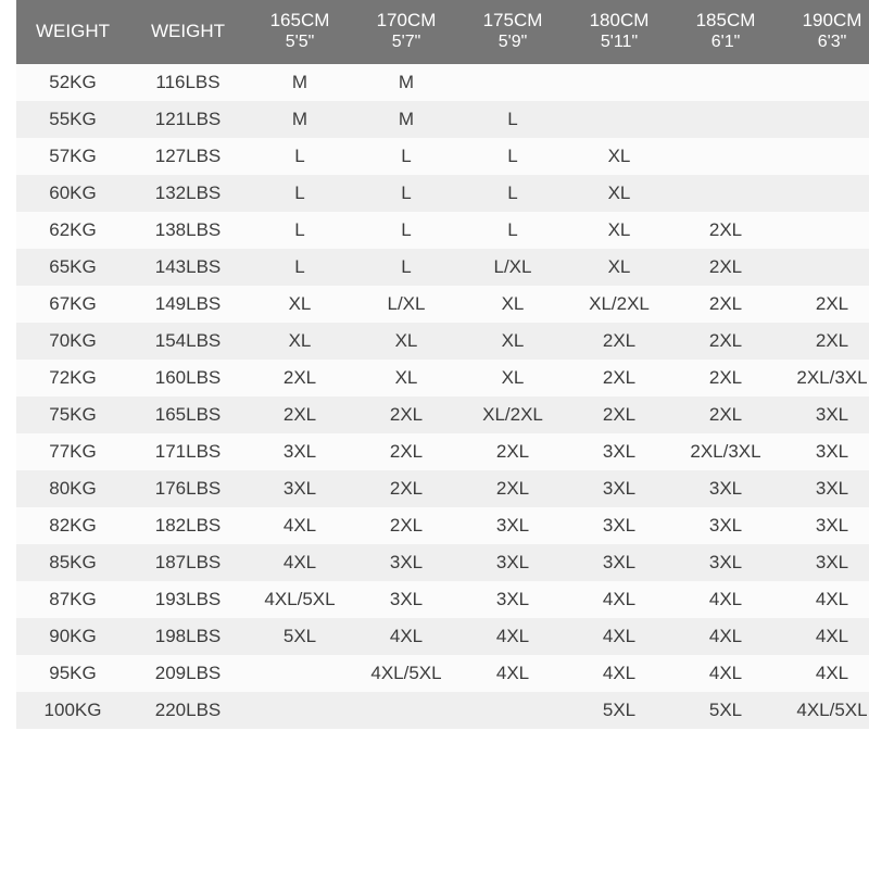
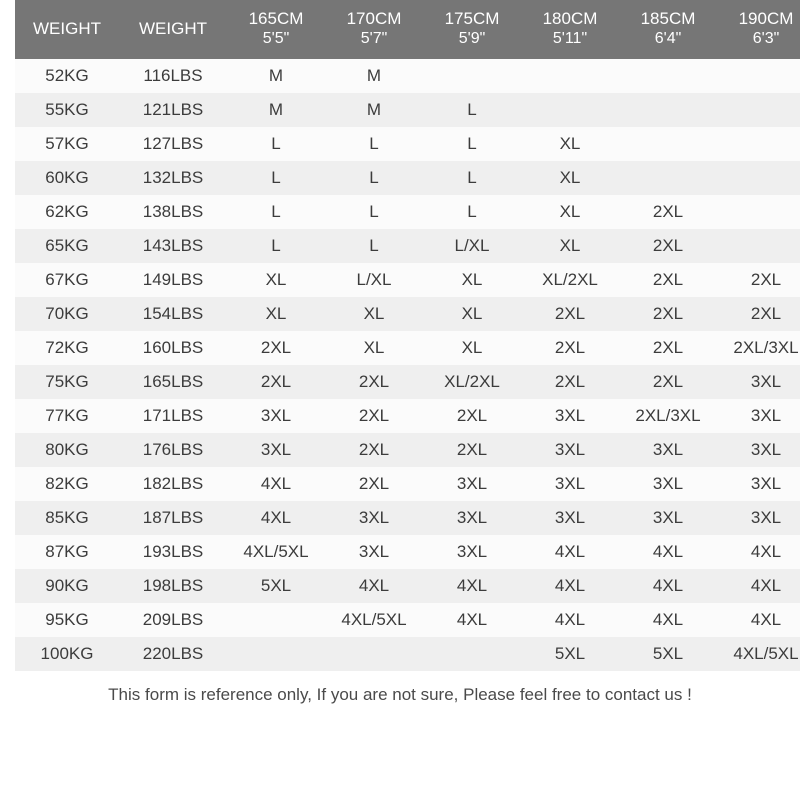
- WEIGHT	WEIGHT	165CM 5'5"	170CM 5'7"	175CM 5'9"	180CM 5'11"	185CM 6'1"	190CM 6'3"
+ WEIGHT	WEIGHT	165CM 5'5"	170CM 5'7"	175CM 5'9"	180CM 5'11"	185CM 6'4"	190CM 6'3"
  52KG	116LBS	M	M
  55KG	121LBS	M	M	L
  57KG	127LBS	L	L	L	XL
  60KG	132LBS	L	L	L	XL
  62KG	138LBS	L	L	L	XL	2XL
  65KG	143LBS	L	L	L/XL	XL	2XL
  67KG	149LBS	XL	L/XL	XL	XL/2XL	2XL	2XL
  70KG	154LBS	XL	XL	XL	2XL	2XL	2XL
  72KG	160LBS	2XL	XL	XL	2XL	2XL	2XL/3XL
  75KG	165LBS	2XL	2XL	XL/2XL	2XL	2XL	3XL
  77KG	171LBS	3XL	2XL	2XL	3XL	2XL/3XL	3XL
  80KG	176LBS	3XL	2XL	2XL	3XL	3XL	3XL
  82KG	182LBS	4XL	2XL	3XL	3XL	3XL	3XL
  85KG	187LBS	4XL	3XL	3XL	3XL	3XL	3XL
  87KG	193LBS	4XL/5XL	3XL	3XL	4XL	4XL	4XL
  90KG	198LBS	5XL	4XL	4XL	4XL	4XL	4XL
  95KG	209LBS		4XL/5XL	4XL	4XL	4XL	4XL
  100KG	220LBS				5XL	5XL	4XL/5XL
+ This form is reference only, If you are not sure, Please feel free to contact us !
